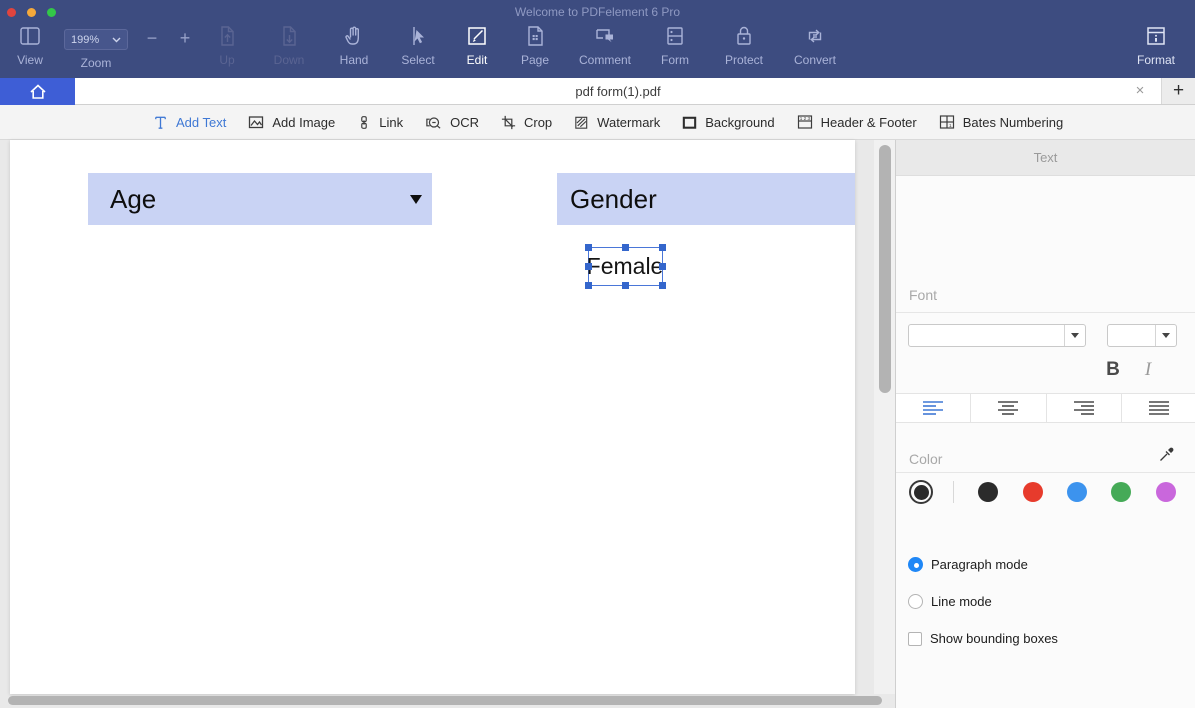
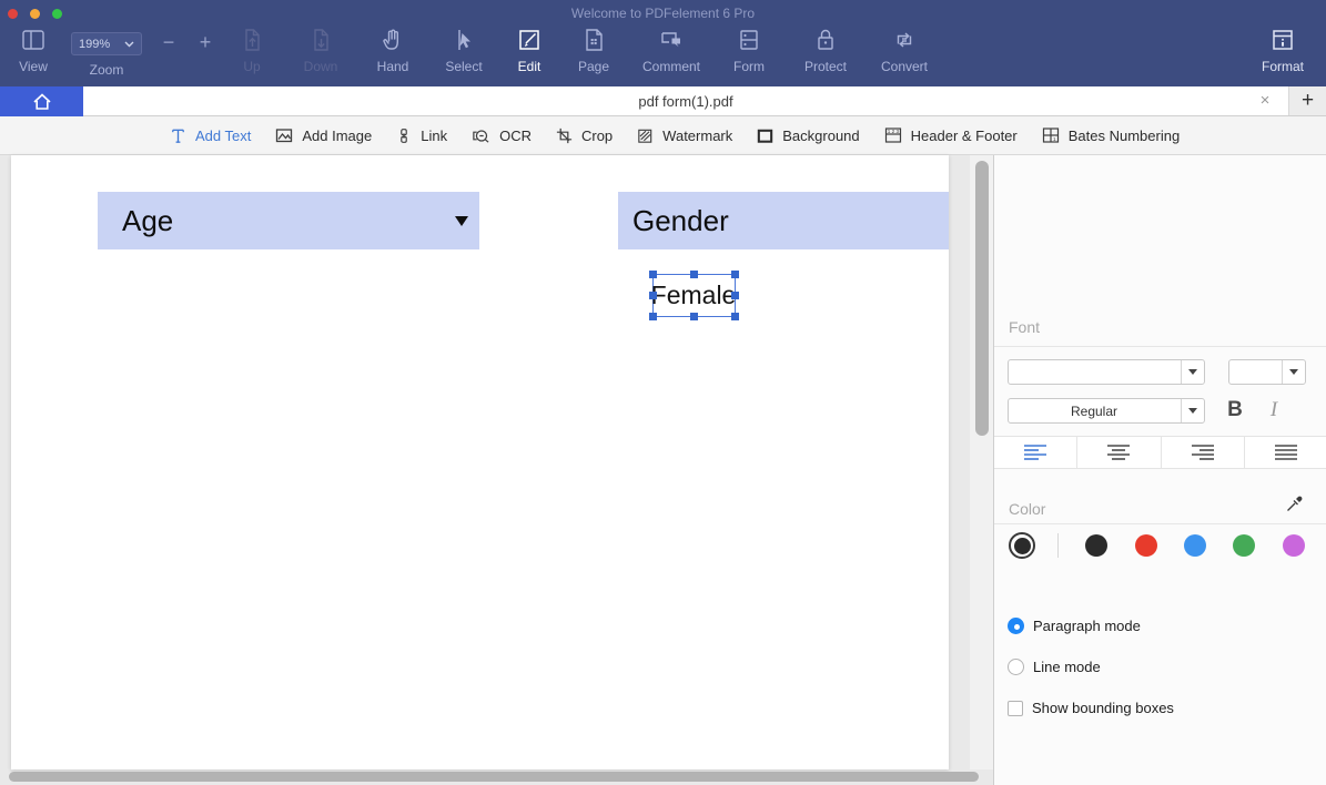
  Welcome to PDFelement 6 Pro
  View
  199%
  Zoom
  −
  +
  Up
  Down
  Hand
  Select
  Edit
  Page
  Comment
  Form
  Protect
  Convert
  Format
  pdf form(1).pdf
  ×
  +
  Add Text
  Add Image
  Link
  OCR
  Crop
  Watermark
  Background
  Header & Footer
  Bates Numbering
  Age
  Gender
  Female
- Text
  Font
+ Regular
  B
  I
  Color
  Paragraph mode
  Line mode
  Show bounding boxes
